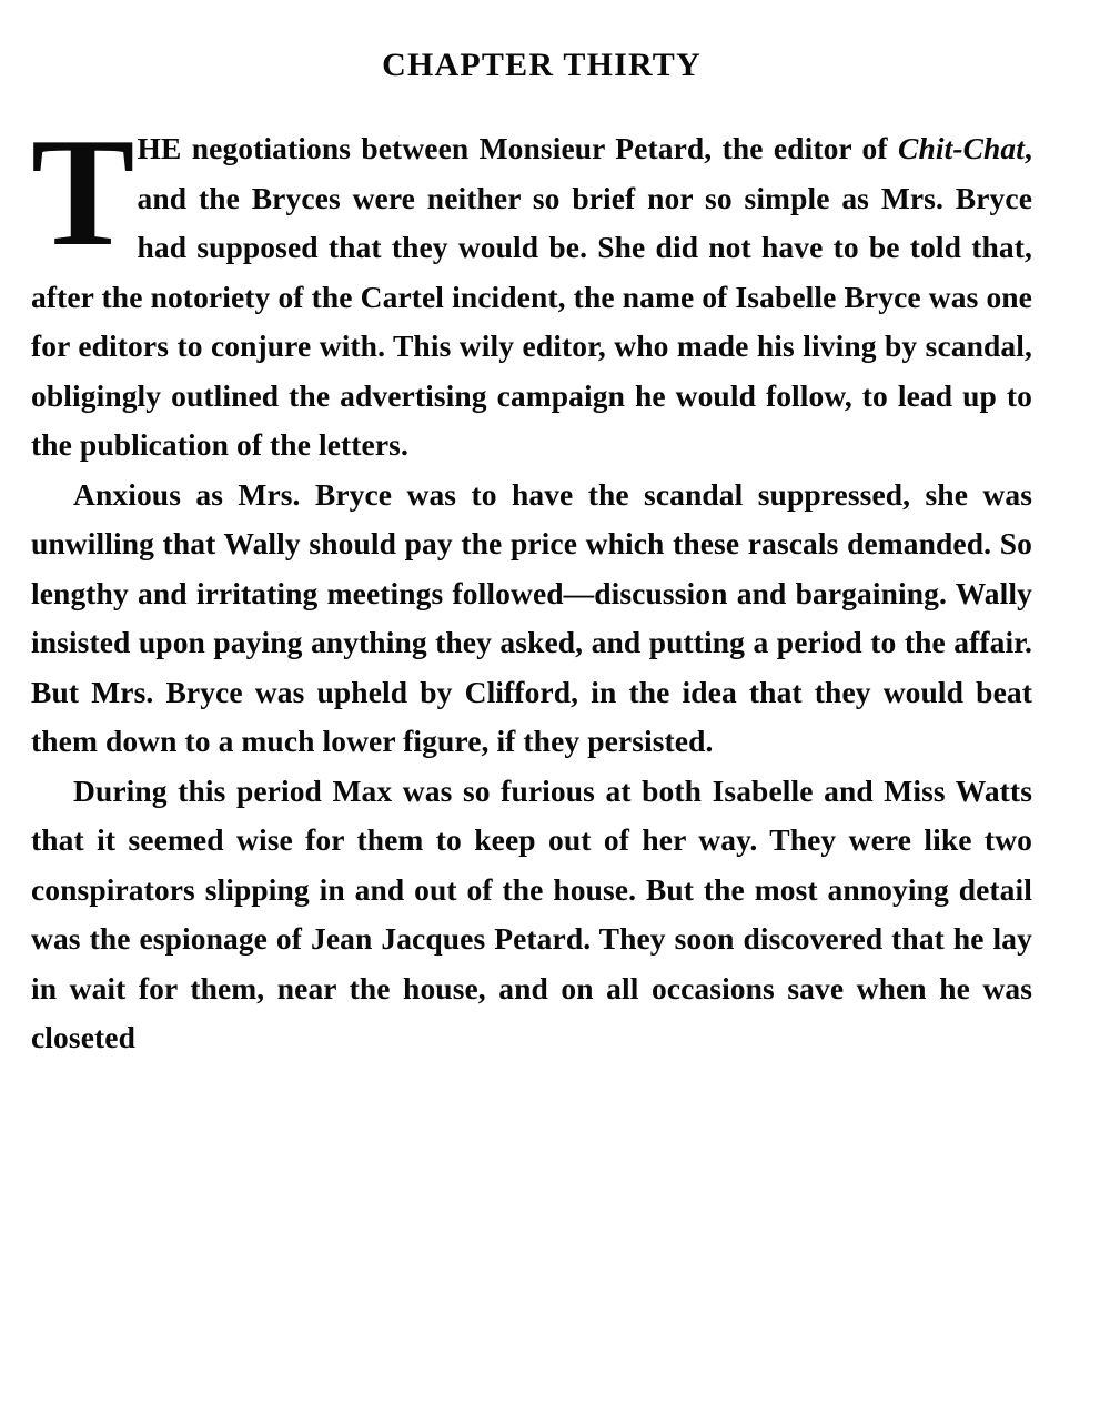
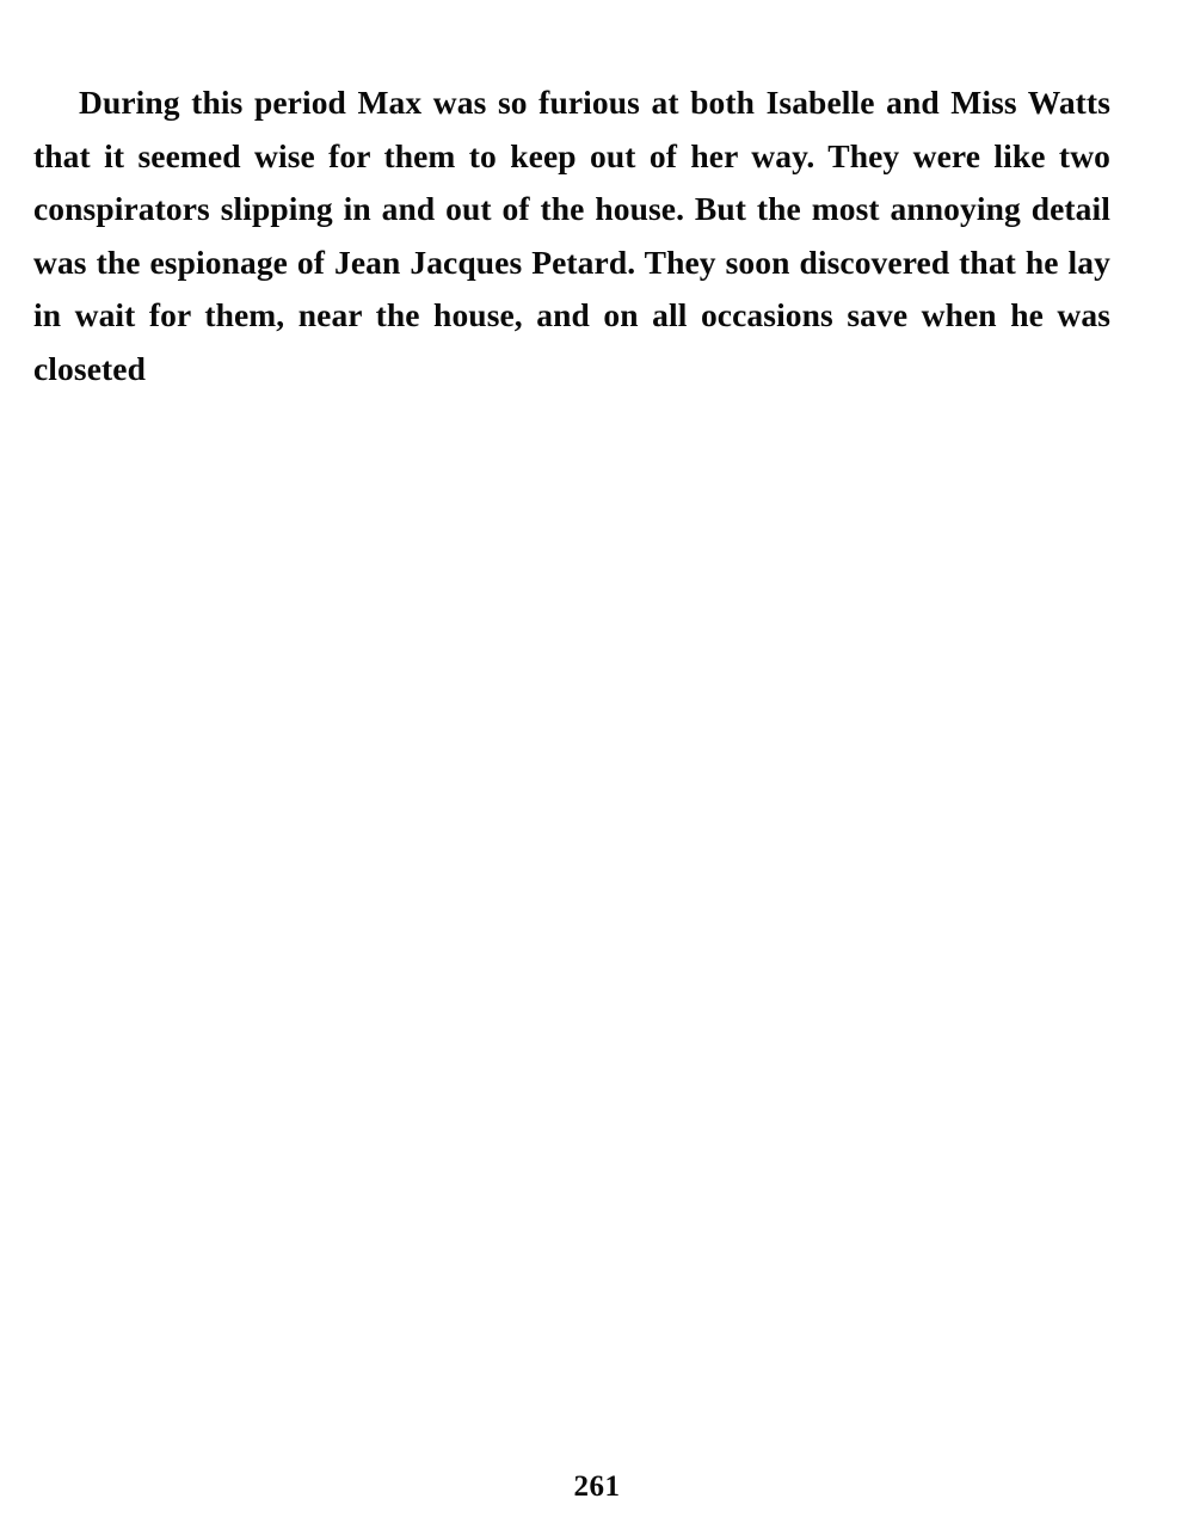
- CHAPTER THIRTY
- T
- HE negotiations between Monsieur Petard, the editor of Chit-Chat, and the Bryces were neither so brief nor so simple as Mrs. Bryce had supposed that they would be. She did not have to be told that, after the notoriety of the Cartel incident, the name of Isabelle Bryce was one for editors to conjure with. This wily editor, who made his living by scandal, obligingly outlined the advertising campaign he would follow, to lead up to the publication of the letters.
- Anxious as Mrs. Bryce was to have the scandal suppressed, she was unwilling that Wally should pay the price which these rascals demanded. So lengthy and irritating meetings followed—discussion and bargaining. Wally insisted upon paying anything they asked, and putting a period to the affair. But Mrs. Bryce was upheld by Clifford, in the idea that they would beat them down to a much lower figure, if they persisted.
  During this period Max was so furious at both Isabelle and Miss Watts that it seemed wise for them to keep out of her way. They were like two conspirators slipping in and out of the house. But the most annoying detail was the espionage of Jean Jacques Petard. They soon discovered that he lay in wait for them, near the house, and on all occasions save when he was closeted
+ 261
